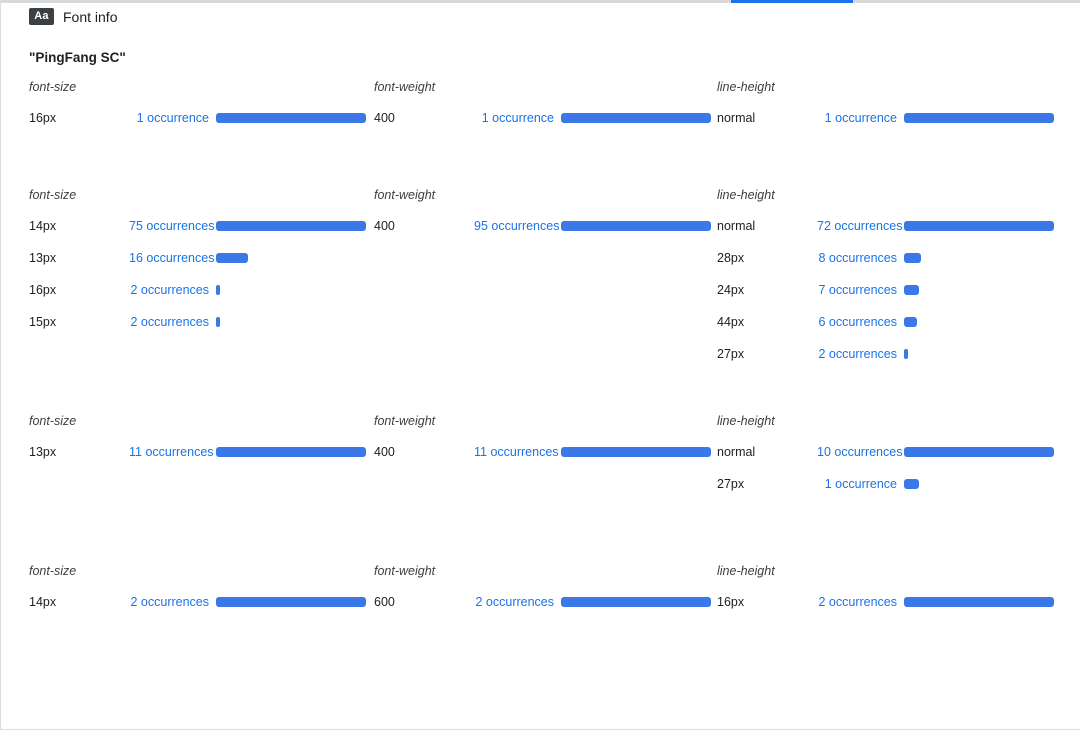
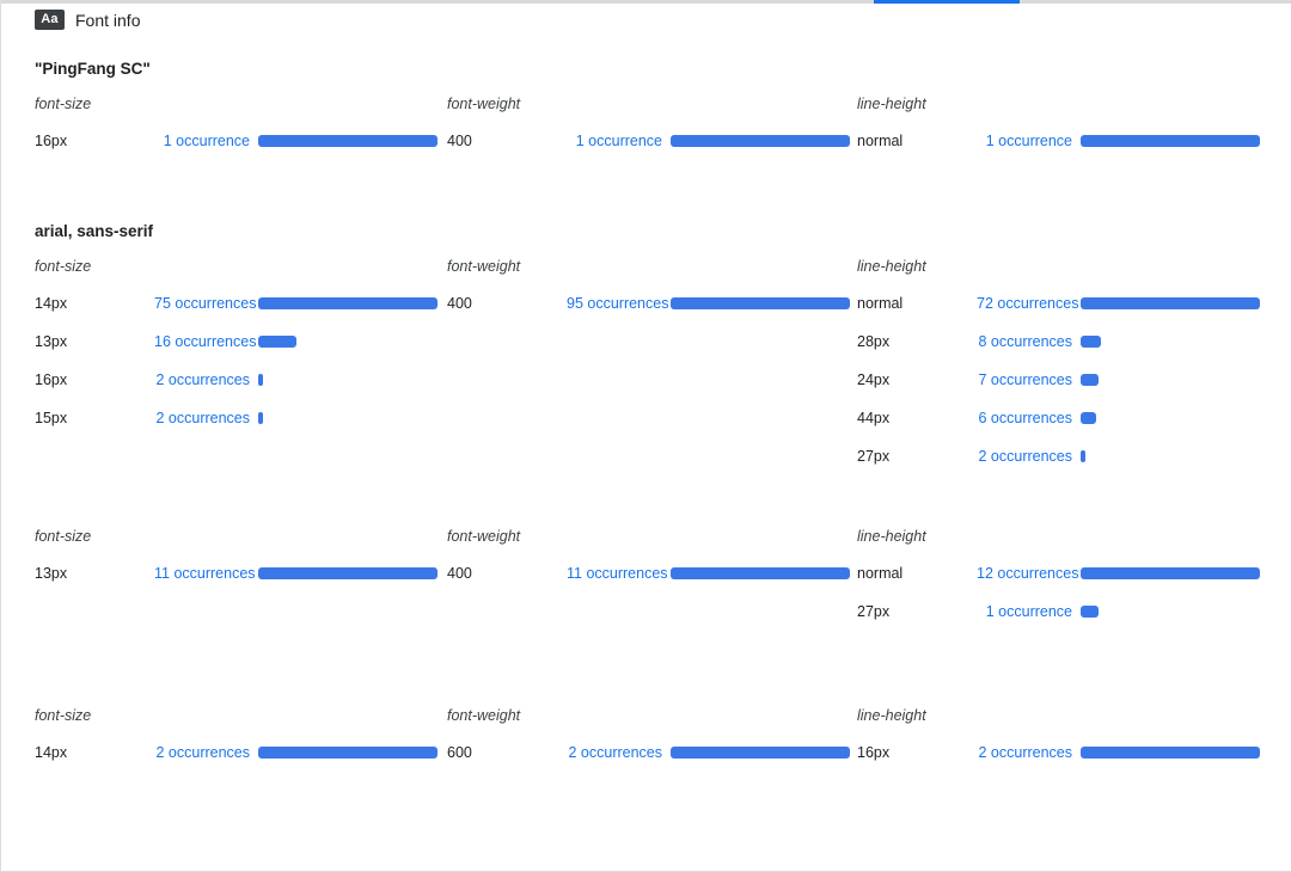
  Aa
  Font info
  "PingFang SC"
  font-size
  16px
  1 occurrence
  font-weight
  400
  1 occurrence
  line-height
  normal
  1 occurrence
+ arial, sans-serif
  font-size
  14px
  75 occurrences
  13px
  16 occurrences
  16px
  2 occurrences
  15px
  2 occurrences
  font-weight
  400
  95 occurrences
  line-height
  normal
  72 occurrences
  28px
  8 occurrences
  24px
  7 occurrences
  44px
  6 occurrences
  27px
  2 occurrences
  font-size
  13px
  11 occurrences
  font-weight
  400
  11 occurrences
  line-height
  normal
- 10 occurrences
+ 12 occurrences
  27px
  1 occurrence
  font-size
  14px
  2 occurrences
  font-weight
  600
  2 occurrences
  line-height
  16px
  2 occurrences
